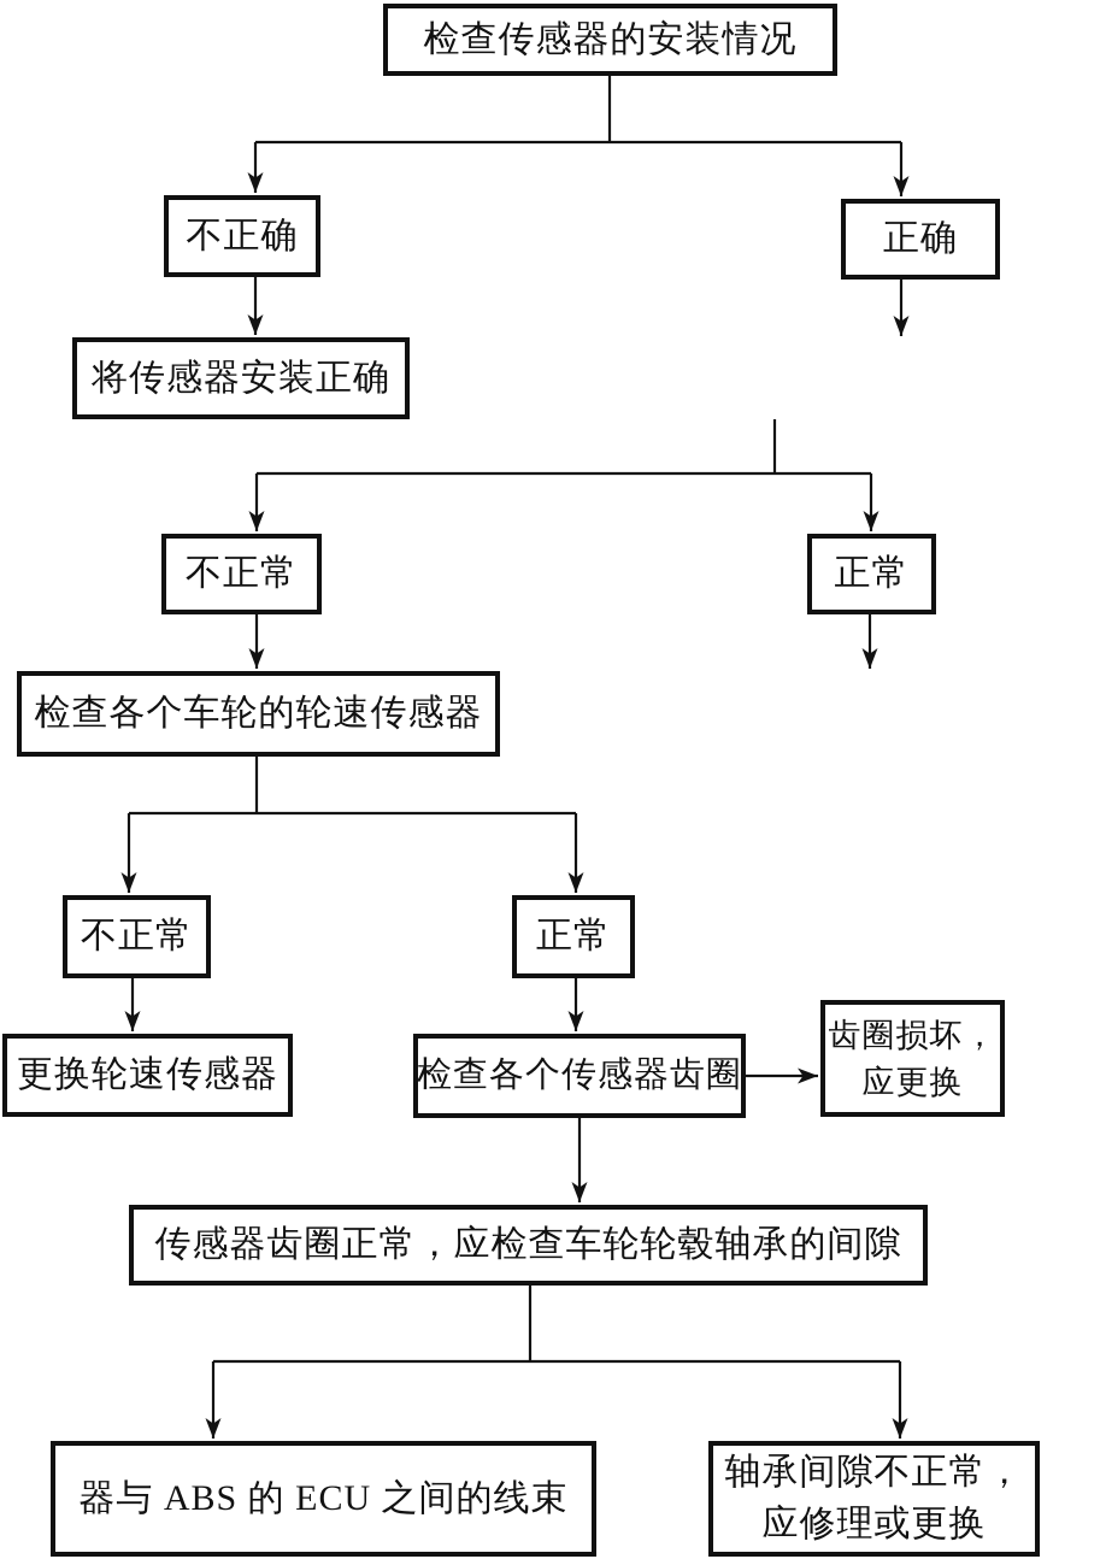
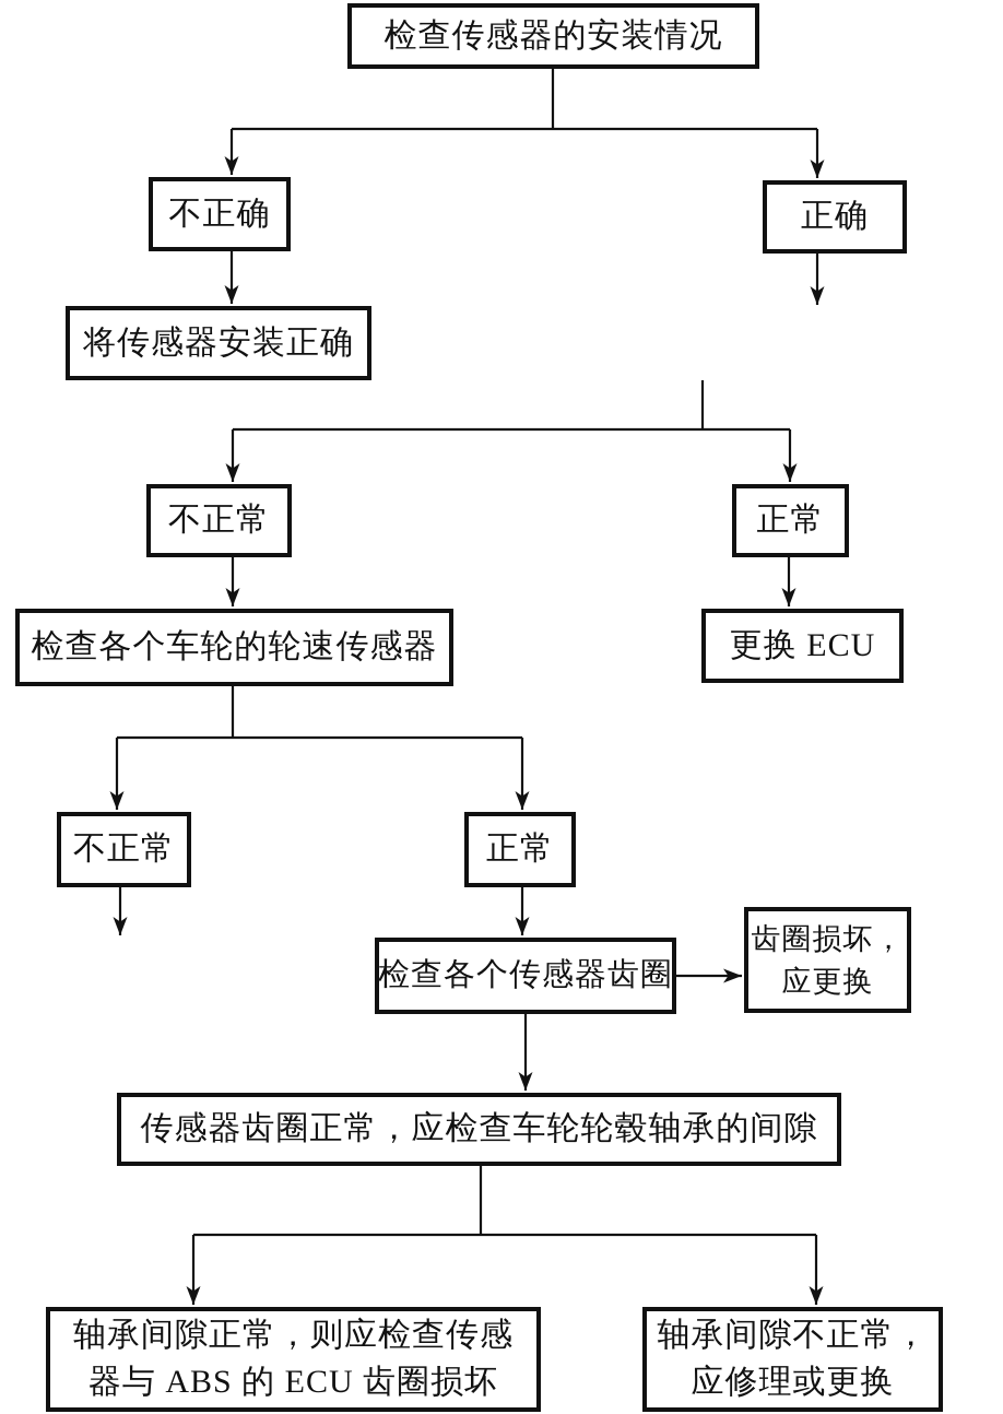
  检查传感器的安装情况
  不正确
  正确
  将传感器安装正确
  不正常
  正常
  检查各个车轮的轮速传感器
+ 更换 ECU
  不正常
  正常
- 更换轮速传感器
  检查各个传感器齿圈
  齿圈损坏，
  应更换
  传感器齿圈正常，应检查车轮轮毂轴承的间隙
+ 轴承间隙正常，则应检查传感
- 器与 ABS 的 ECU 之间的线束
+ 器与 ABS 的 ECU 齿圈损坏
  轴承间隙不正常，
  应修理或更换
